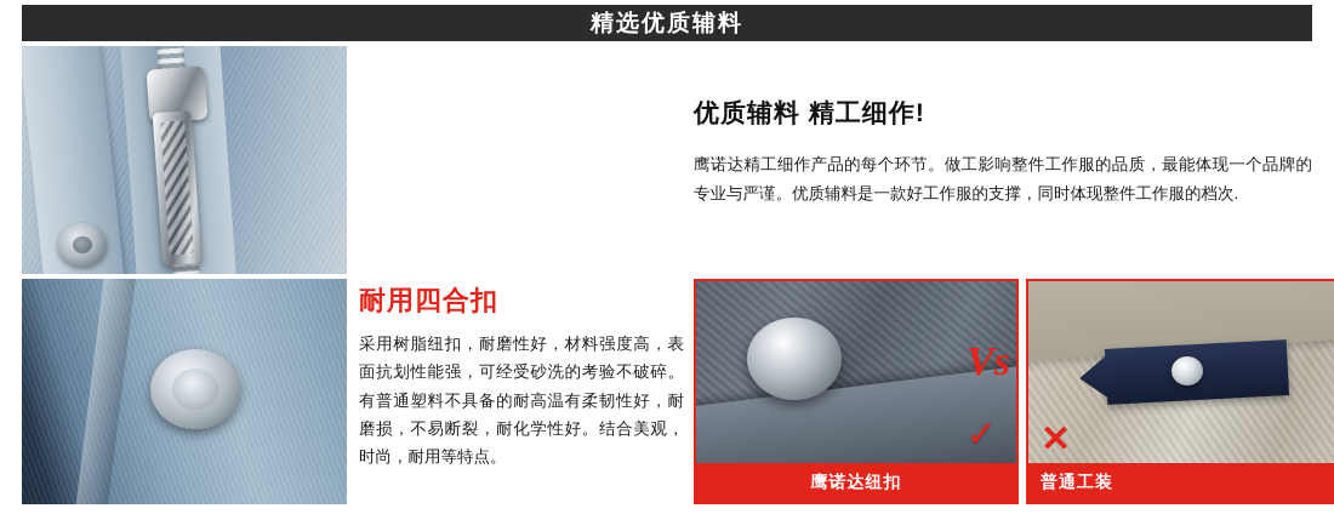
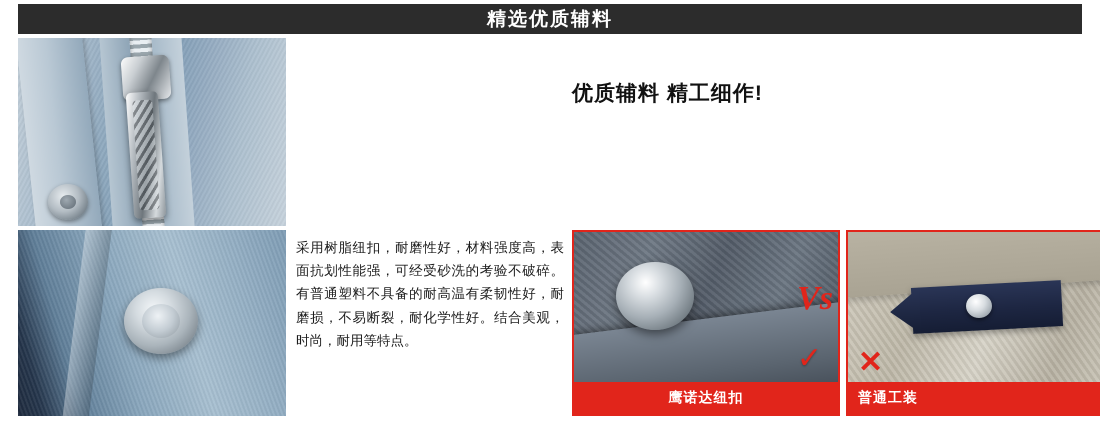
  精选优质辅料
  优质辅料 精工细作!
- 鹰诺达精工细作产品的每个环节。做工影响整件工作服的品质，最能体现一个品牌的专业与严谨。优质辅料是一款好工作服的支撑，同时体现整件工作服的档次.
- 耐用四合扣
  采用树脂纽扣，耐磨性好，材料强度高，表面抗划性能强，可经受砂洗的考验不破碎。有普通塑料不具备的耐高温有柔韧性好，耐磨损，不易断裂，耐化学性好。结合美观，时尚，耐用等特点。
  ✓
  鹰诺达纽扣
  ✕
  普通工装
  Vs
